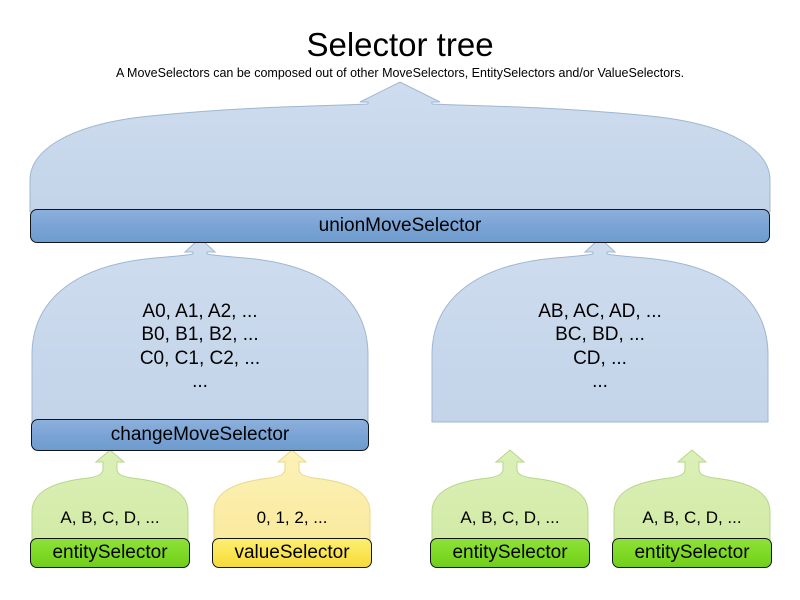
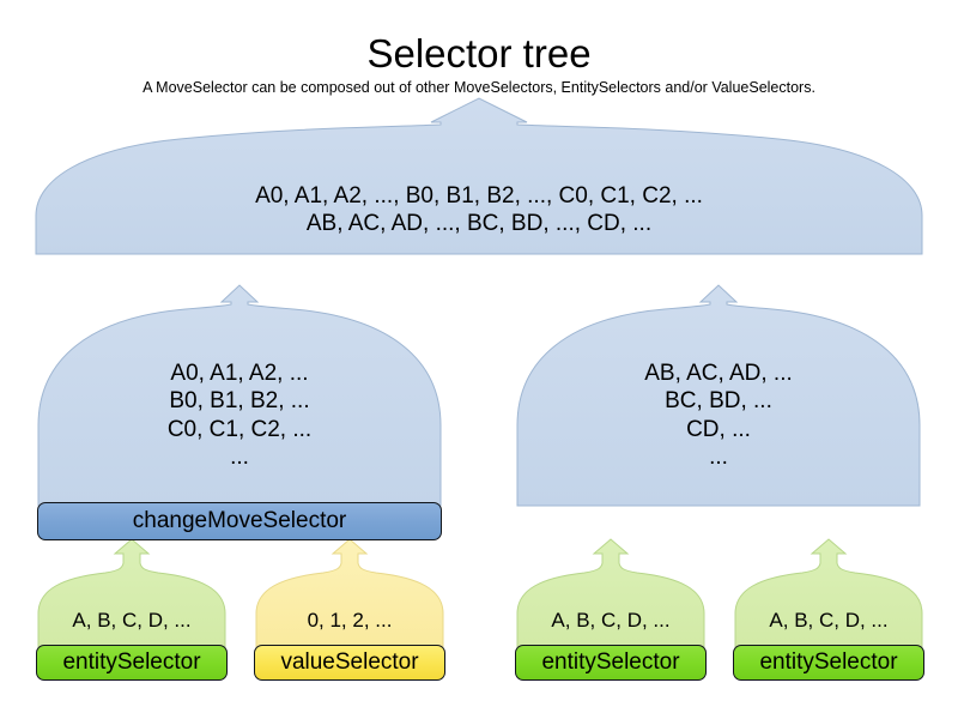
  Selector tree
- A MoveSelectors can be composed out of other MoveSelectors, EntitySelectors and/or ValueSelectors.
+ A MoveSelector can be composed out of other MoveSelectors, EntitySelectors and/or ValueSelectors.
+ A0, A1, A2, ..., B0, B1, B2, ..., C0, C1, C2, ...
+ AB, AC, AD, ..., BC, BD, ..., CD, ...
  A0, A1, A2, ...
  B0, B1, B2, ...
  C0, C1, C2, ...
  ...
  AB, AC, AD, ...
  BC, BD, ...
  CD, ...
  ...
  A, B, C, D, ...
  0, 1, 2, ...
  A, B, C, D, ...
  A, B, C, D, ...
- unionMoveSelector
  changeMoveSelector
  entitySelector
  valueSelector
  entitySelector
  entitySelector
